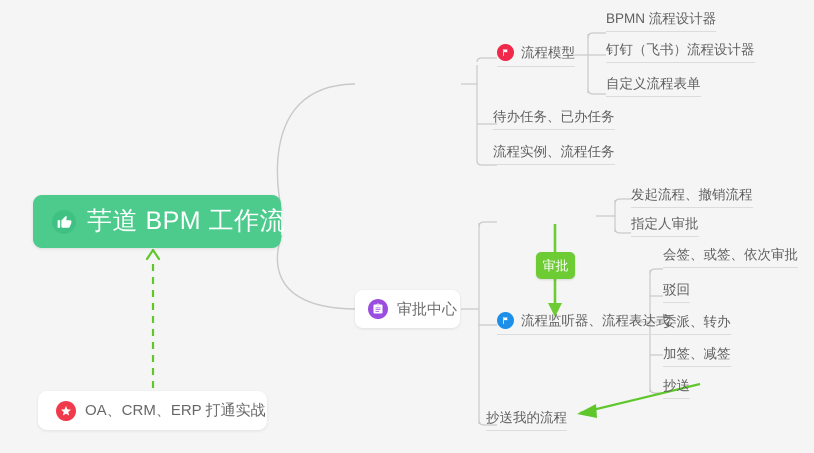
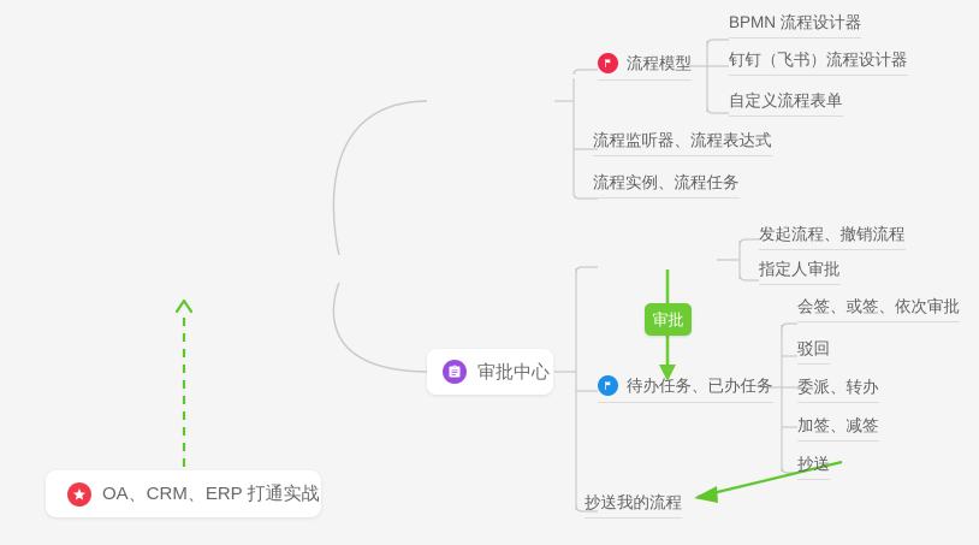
- 芋道 BPM 工作流
  流程模型
  BPMN 流程设计器
  钉钉（飞书）流程设计器
  自定义流程表单
- 待办任务、已办任务
+ 流程监听器、流程表达式
  流程实例、流程任务
  审批中心
  发起流程、撤销流程
  指定人审批
- 流程监听器、流程表达式
+ 待办任务、已办任务
  会签、或签、依次审批
  驳回
  委派、转办
  加签、减签
  抄送
  抄送我的流程
  审批
  OA、CRM、ERP 打通实战
